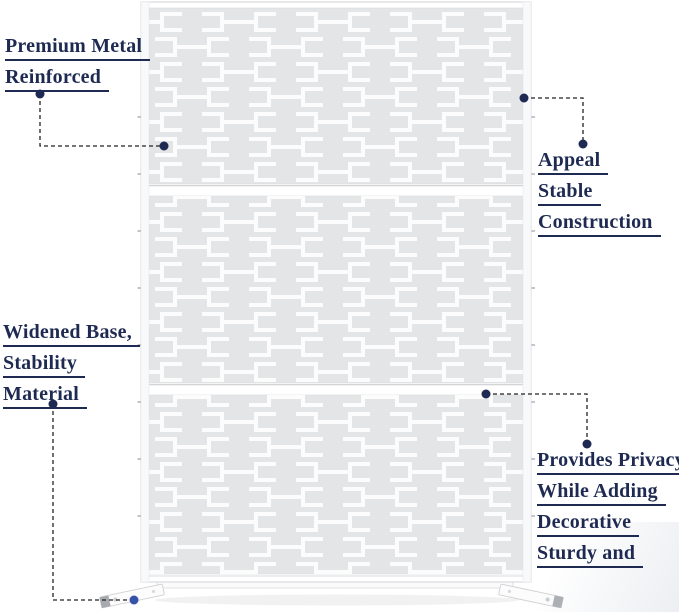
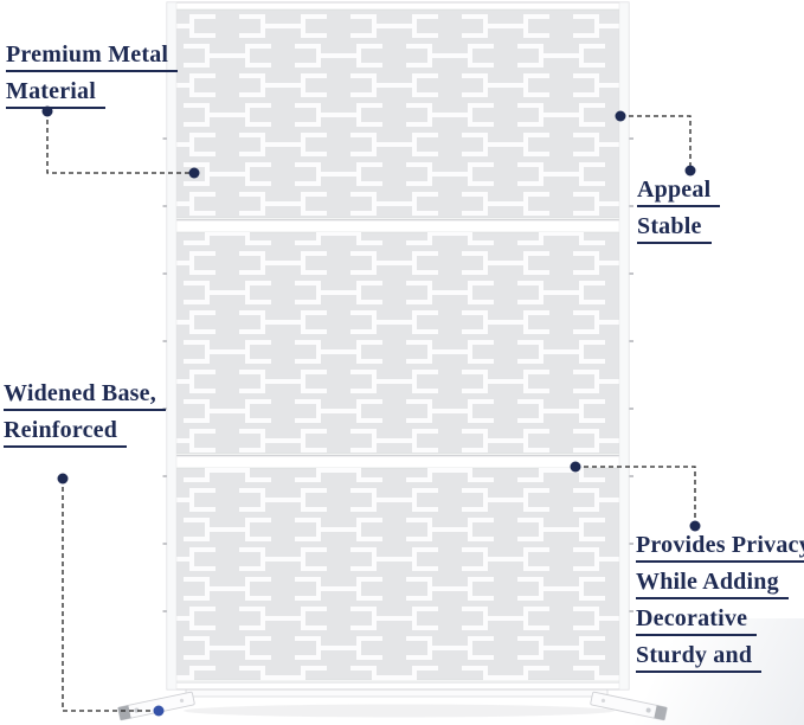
  Premium Metal
- Reinforced
+ Material
  Appeal
  Stable
- Construction
  Widened Base,
- Stability
- Material
+ Reinforced
  Provides Privac
  While Adding
  Decorative
  Sturdy and
